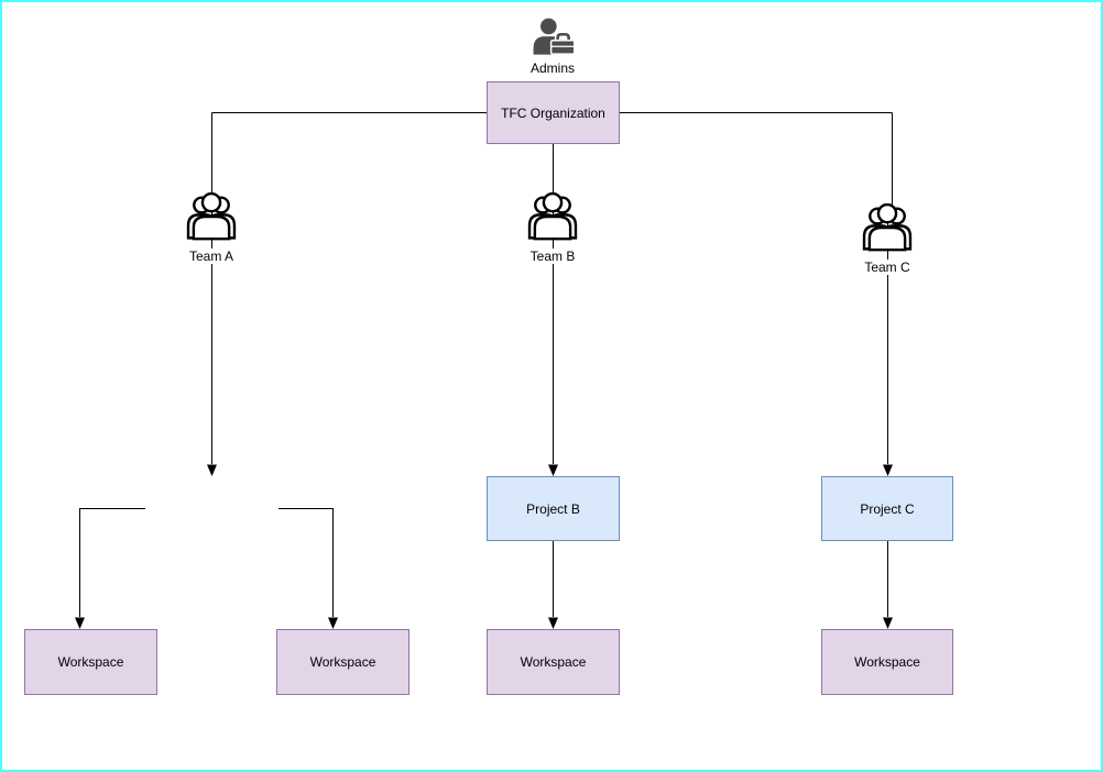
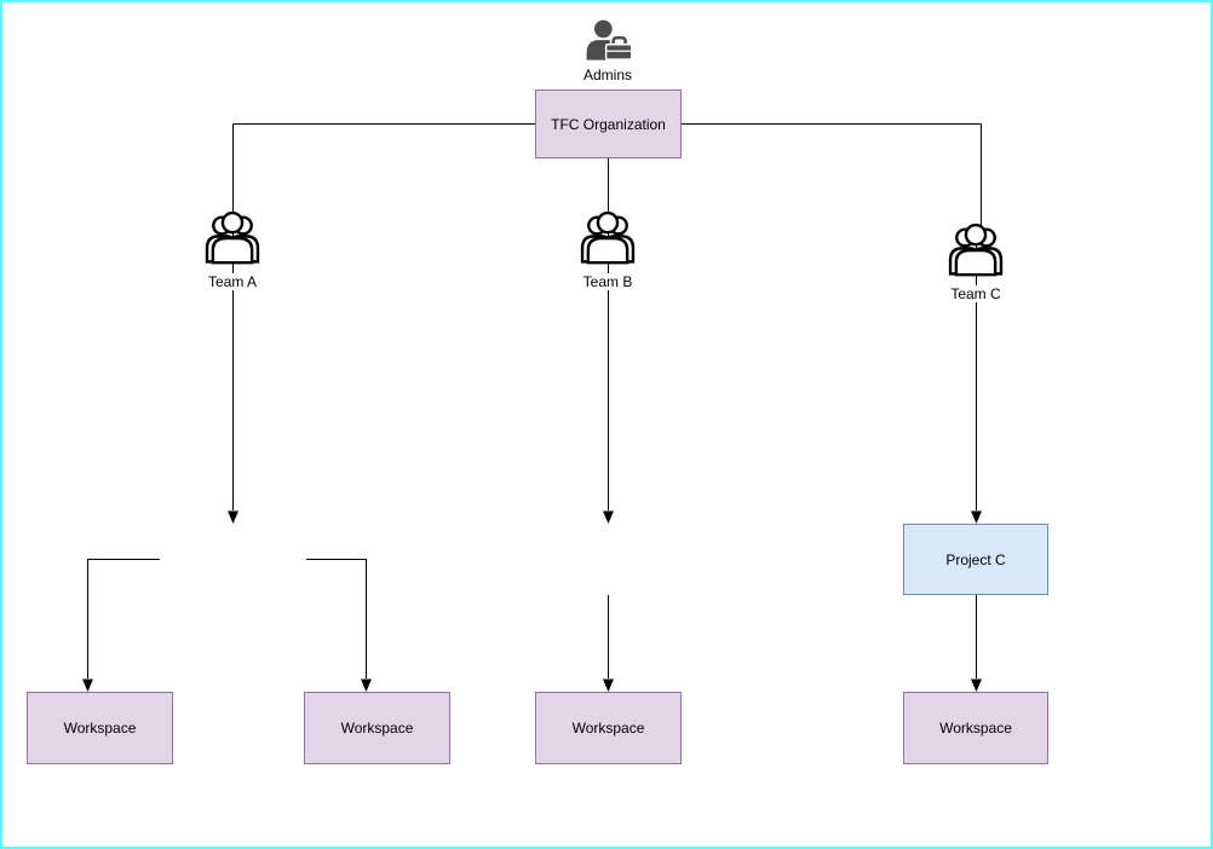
  Admins
  TFC Organization
  Team A
  Team B
  Team C
- Project B
  Project C
  Workspace
  Workspace
  Workspace
  Workspace
